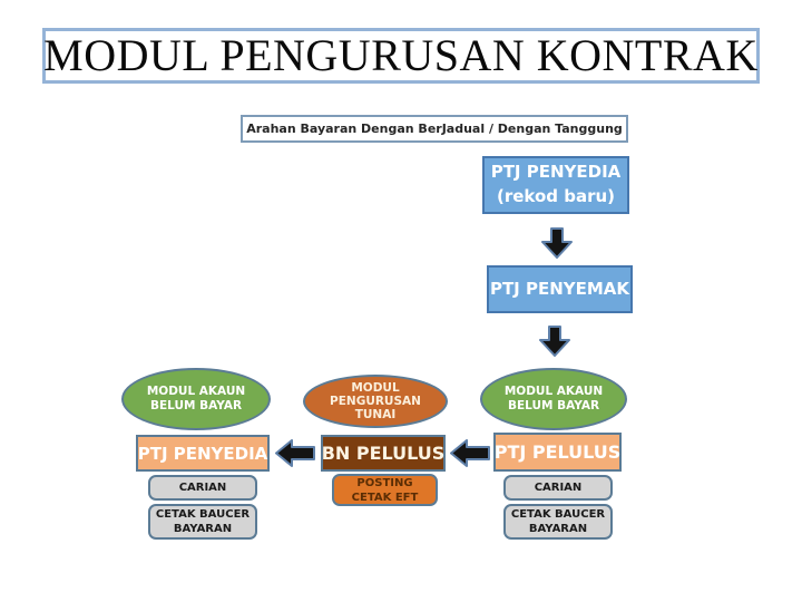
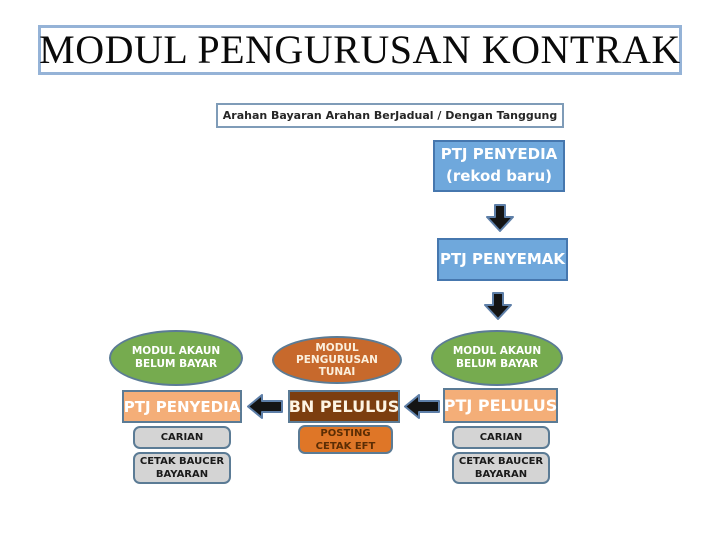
  MODUL PENGURUSAN KONTRAK
- Arahan Bayaran Dengan BerJadual / Dengan Tanggung
+ Arahan Bayaran Arahan BerJadual / Dengan Tanggung
  PTJ PENYEDIA
  (rekod baru)
  PTJ PENYEMAK
  MODUL AKAUN
  BELUM BAYAR
  PTJ PENYEDIA
  CARIAN
  CETAK BAUCER
  BAYARAN
  MODUL
  PENGURUSAN
  TUNAI
  BN PELULUS
  POSTING
  CETAK EFT
  MODUL AKAUN
  BELUM BAYAR
  PTJ PELULUS
  CARIAN
  CETAK BAUCER
  BAYARAN
